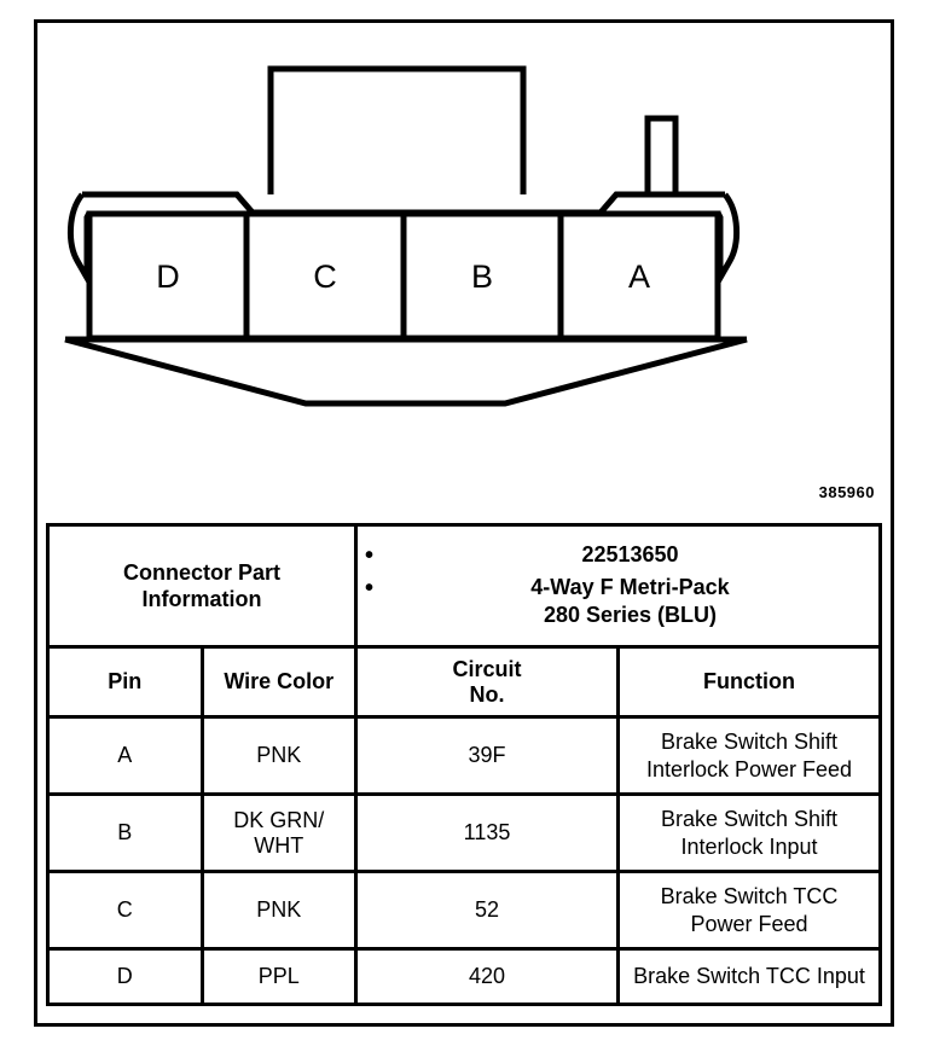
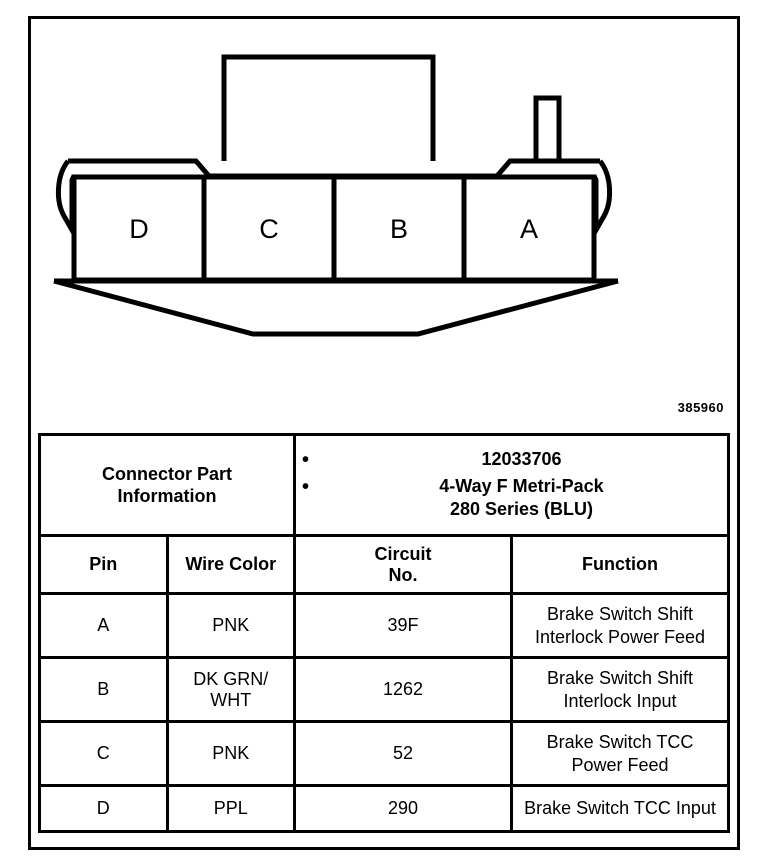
  D
  C
  B
  A
  385960
- Connector Part Information	22513650 4-Way F Metri-Pack 280 Series (BLU)
+ Connector Part Information	12033706 4-Way F Metri-Pack 280 Series (BLU)
  Pin	Wire Color	Circuit No.	Function
  A	PNK	39F	Brake Switch Shift Interlock Power Feed
- B	DK GRN/ WHT	1135	Brake Switch Shift Interlock Input
+ B	DK GRN/ WHT	1262	Brake Switch Shift Interlock Input
  C	PNK	52	Brake Switch TCC Power Feed
- D	PPL	420	Brake Switch TCC Input
+ D	PPL	290	Brake Switch TCC Input
